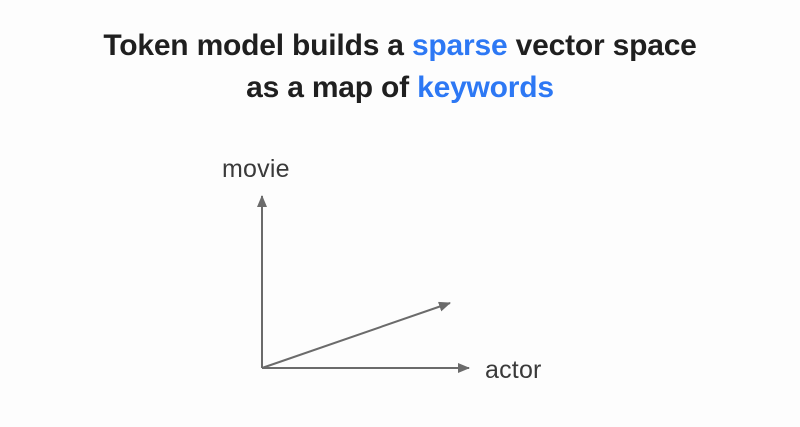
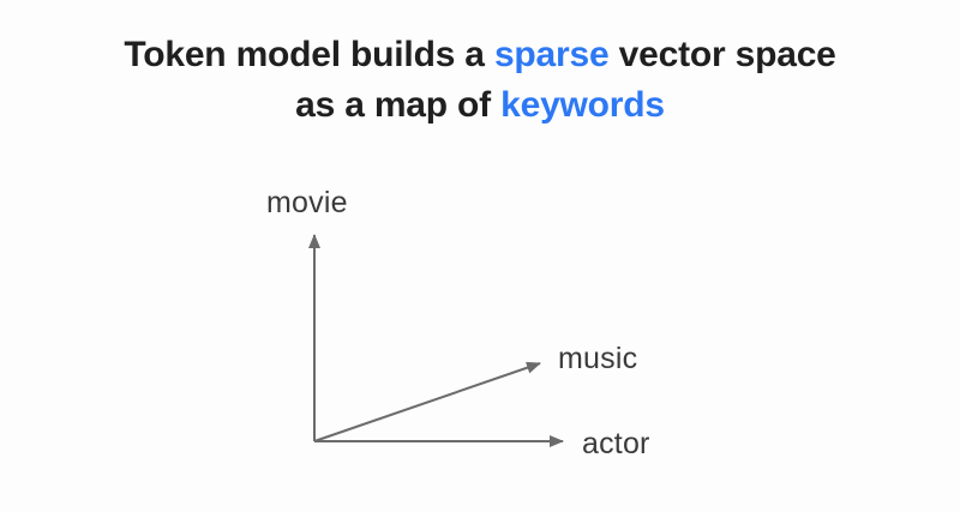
  Token model builds a sparse vector space
  as a map of keywords
  movie
+ music
  actor
